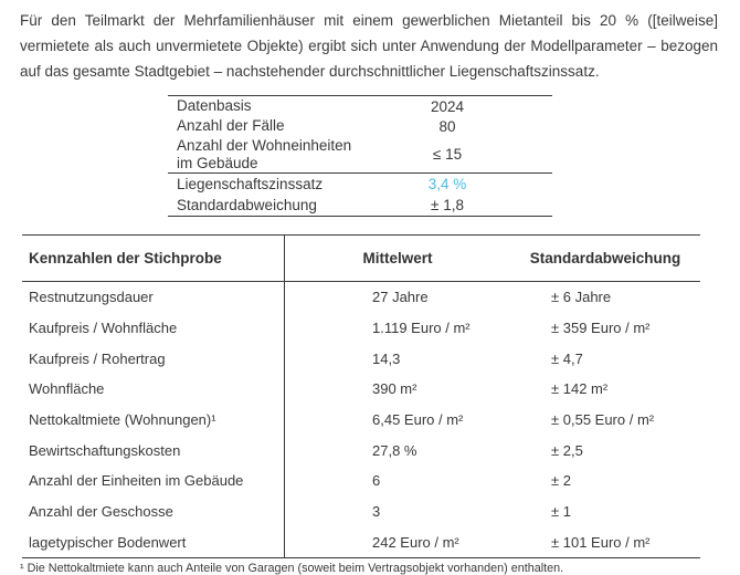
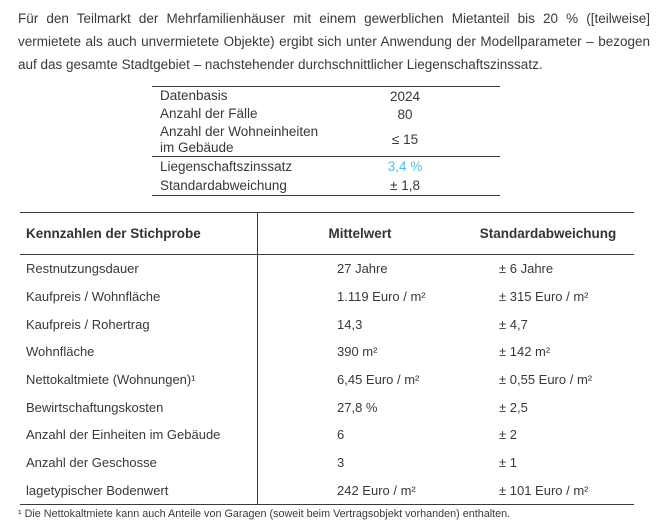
  Für den Teilmarkt der Mehrfamilienhäuser mit einem gewerblichen Mietanteil bis 20 % ([teilweise] vermietete als auch unvermietete Objekte) ergibt sich unter Anwendung der Modellparameter – bezogen auf das gesamte Stadtgebiet – nachstehender durchschnittlicher Liegenschaftszinssatz.
  Datenbasis
  2024
  Anzahl der Fälle
  80
  Anzahl der Wohneinheiten
  im Gebäude
  ≤ 15
  Liegenschaftszinssatz
  3,4 %
  Standardabweichung
  ± 1,8
  Kennzahlen der Stichprobe
  Mittelwert
  Standardabweichung
  Restnutzungsdauer
  27 Jahre
  ± 6 Jahre
  Kaufpreis / Wohnfläche
  1.119 Euro / m²
- ± 359 Euro / m²
+ ± 315 Euro / m²
  Kaufpreis / Rohertrag
  14,3
  ± 4,7
  Wohnfläche
  390 m²
  ± 142 m²
  Nettokaltmiete (Wohnungen)¹
  6,45 Euro / m²
  ± 0,55 Euro / m²
  Bewirtschaftungskosten
  27,8 %
  ± 2,5
  Anzahl der Einheiten im Gebäude
  6
  ± 2
  Anzahl der Geschosse
  3
  ± 1
  lagetypischer Bodenwert
  242 Euro / m²
  ± 101 Euro / m²
  ¹ Die Nettokaltmiete kann auch Anteile von Garagen (soweit beim Vertragsobjekt vorhanden) enthalten.
